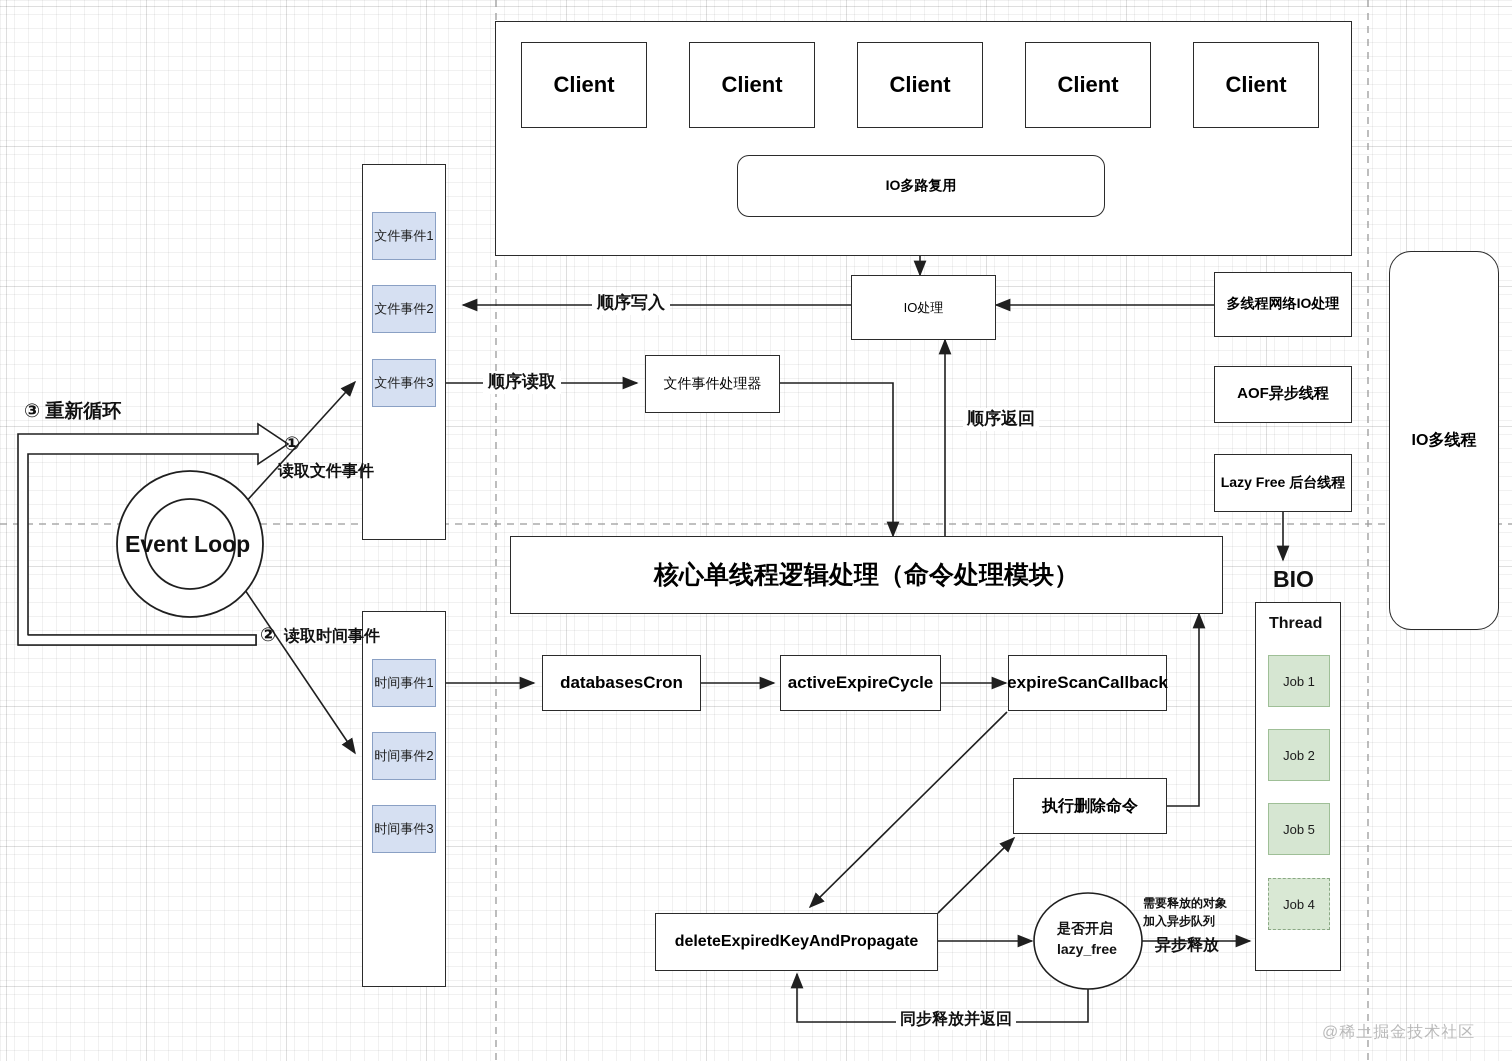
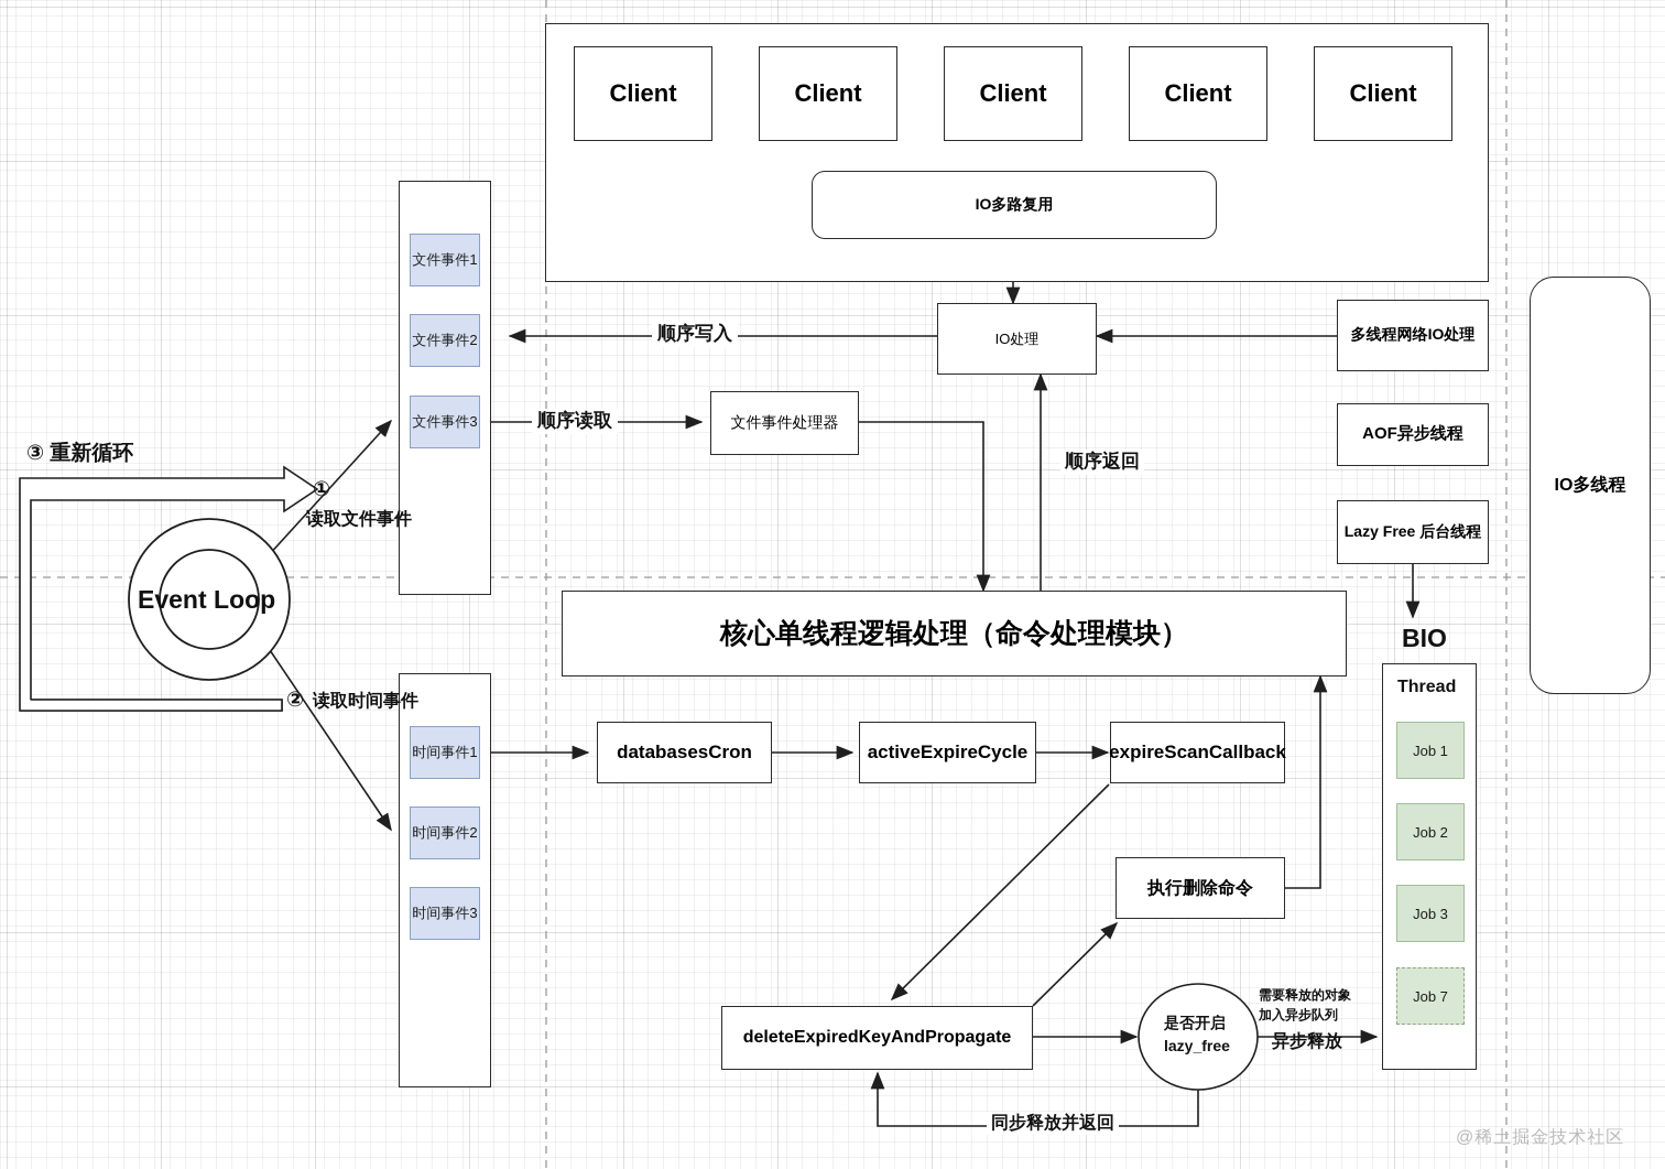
  Client
  Client
  Client
  Client
  Client
  IO多路复用
  文件事件1
  文件事件2
  文件事件3
  时间事件1
  时间事件2
  时间事件3
  Event Loop
  ③ 重新循环
  ①
  读取文件事件
  ②
  读取时间事件
  IO处理
  文件事件处理器
  核心单线程逻辑处理（命令处理模块）
  databasesCron
  activeExpireCycle
  expireScanCallback
  执行删除命令
  deleteExpiredKeyAndPropagate
  是否开启
  lazy_free
  多线程网络IO处理
  AOF异步线程
  Lazy Free 后台线程
  BIO
  Thread
  Job 1
  Job 2
- Job 5
+ Job 3
- Job 4
+ Job 7
  IO多线程
  顺序写入
  顺序读取
  顺序返回
  需要释放的对象
  加入异步队列
  异步释放
  同步释放并返回
  @稀土掘金技术社区
